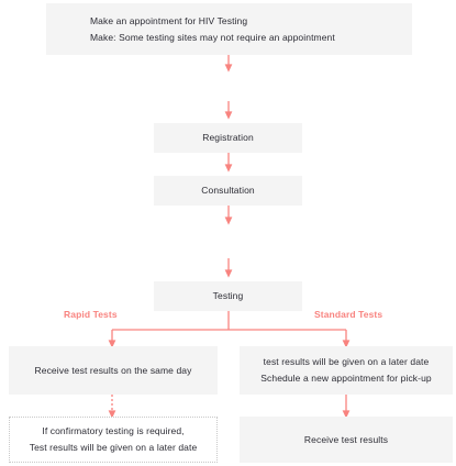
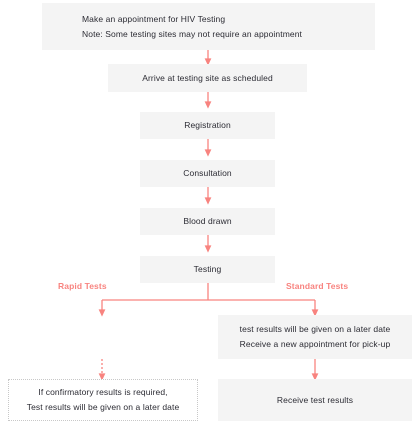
  Make an appointment for HIV Testing
- Make: Some testing sites may not require an appointment
+ Note: Some testing sites may not require an appointment
+ Arrive at testing site as scheduled
  Registration
  Consultation
+ Blood drawn
  Testing
  Rapid Tests
  Standard Tests
- Receive test results on the same day
  test results will be given on a later date
- Schedule a new appointment for pick-up
+ Receive a new appointment for pick-up
- If confirmatory testing is required,
+ If confirmatory results is required,
  Test results will be given on a later date
  Receive test results
